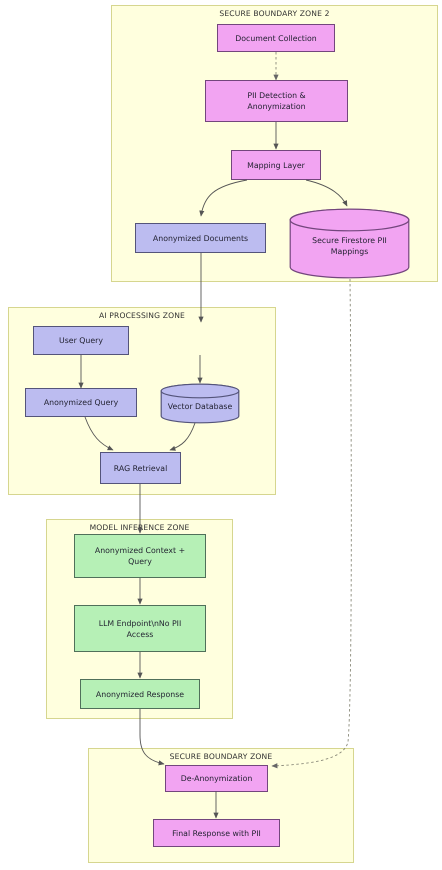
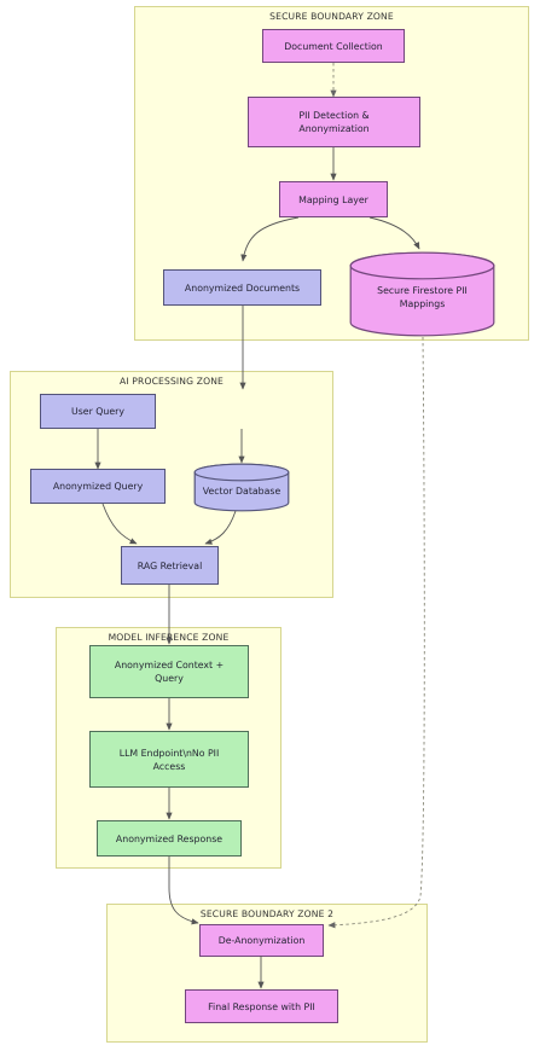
- SECURE BOUNDARY ZONE 2
+ SECURE BOUNDARY ZONE
  AI PROCESSING ZONE
  MODEL INFERENCE ZONE
- SECURE BOUNDARY ZONE
+ SECURE BOUNDARY ZONE 2
  Document Collection
  PII Detection &
  Anonymization
  Mapping Layer
  Anonymized Documents
  Secure Firestore PII
  Mappings
  User Query
  Anonymized Query
  Vector Database
  RAG Retrieval
  Anonymized Context +
  Query
  LLM Endpoint\nNo PII
  Access
  Anonymized Response
  De-Anonymization
  Final Response with PII
